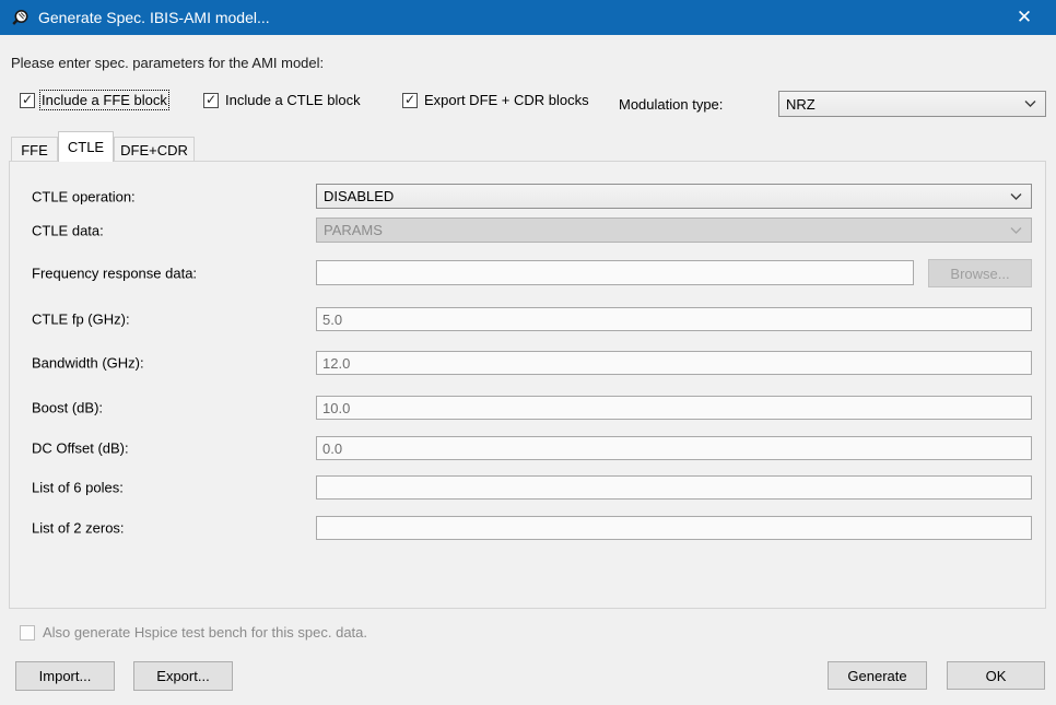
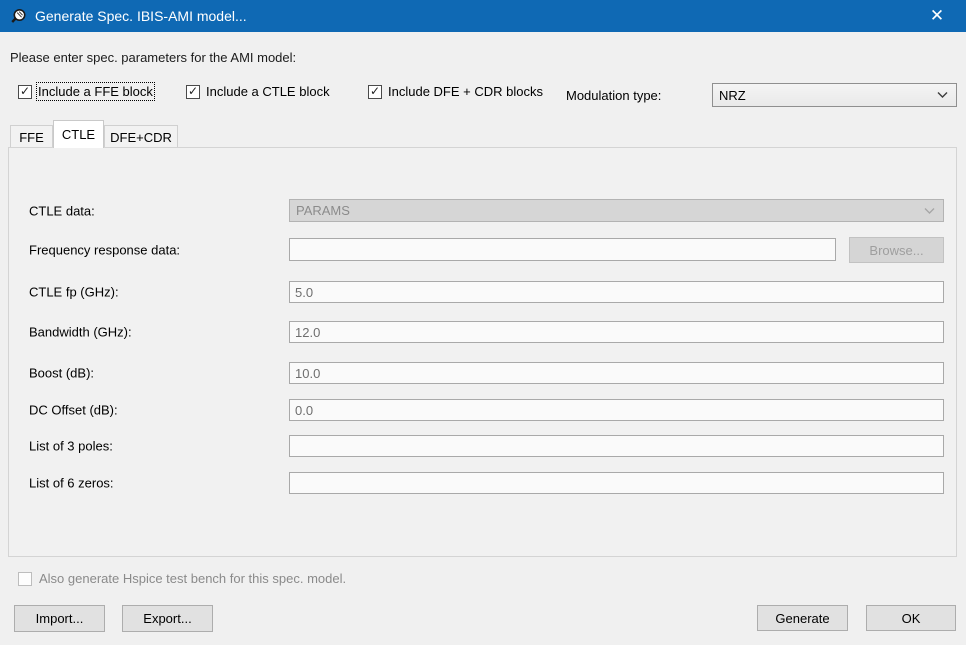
  Generate Spec. IBIS-AMI model...
  ✕
  Please enter spec. parameters for the AMI model:
  ✓
  Include a FFE block
  ✓
  Include a CTLE block
  ✓
- Export DFE + CDR blocks
+ Include DFE + CDR blocks
  Modulation type:
  NRZ
  FFE
  CTLE
  DFE+CDR
- CTLE operation:
- DISABLED
  CTLE data:
  PARAMS
  Frequency response data:
  Browse...
  CTLE fp (GHz):
  5.0
  Bandwidth (GHz):
  12.0
  Boost (dB):
  10.0
  DC Offset (dB):
  0.0
- List of 6 poles:
+ List of 3 poles:
- List of 2 zeros:
+ List of 6 zeros:
- Also generate Hspice test bench for this spec. data.
+ Also generate Hspice test bench for this spec. model.
  Import...
  Export...
  Generate
  OK
